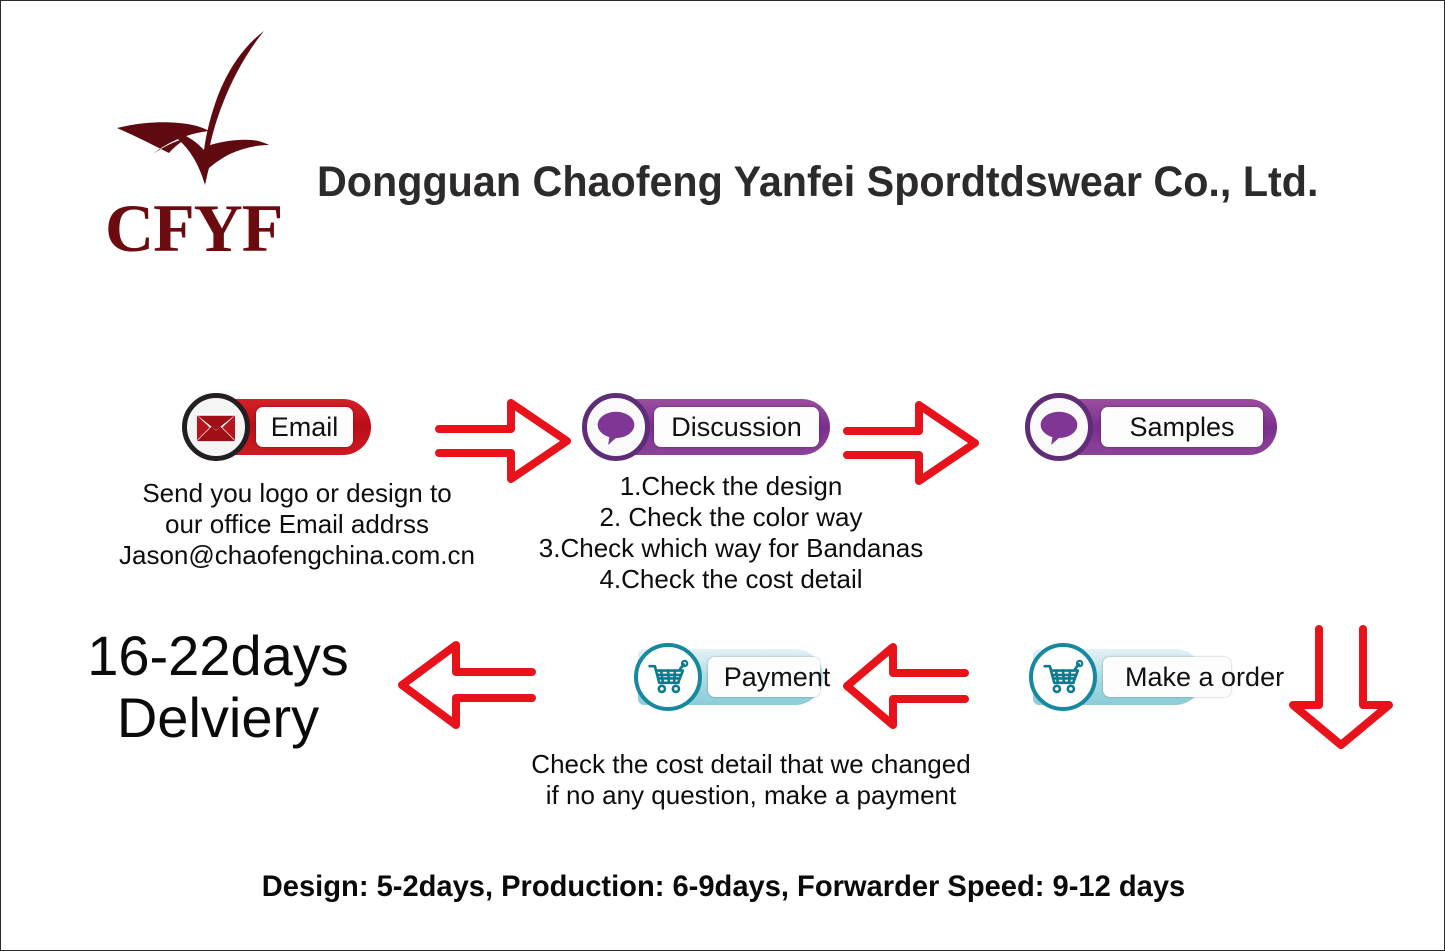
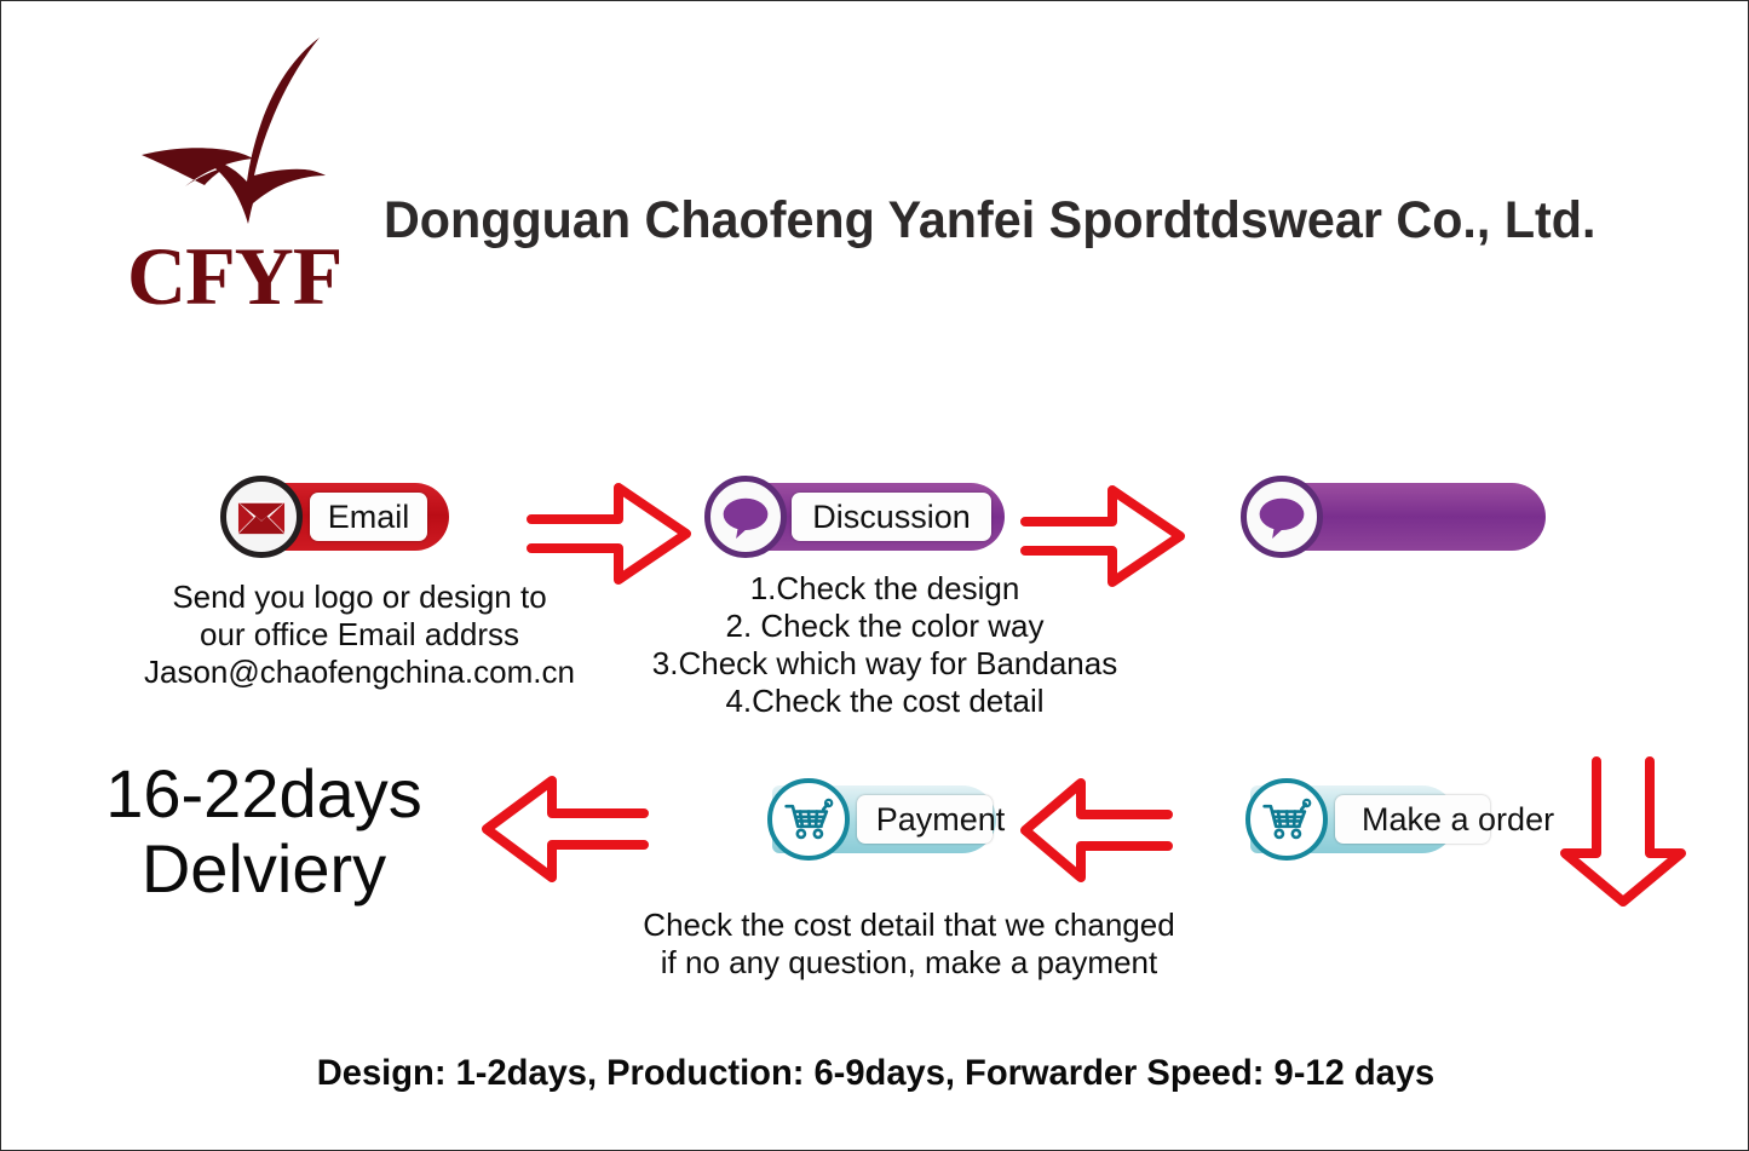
  CFYF
  Dongguan Chaofeng Yanfei Spordtdswear Co., Ltd.
  Email
  Discussion
- Samples
  Make a order
  Payment
  Send you logo or design to
  our office Email addrss
  Jason@chaofengchina.com.cn
  1.Check the design
  2. Check the color way
  3.Check which way for Bandanas
  4.Check the cost detail
  Check the cost detail that we changed
  if no any question, make a payment
  16-22days
  Delviery
- Design: 5-2days, Production: 6-9days, Forwarder Speed: 9-12 days
+ Design: 1-2days, Production: 6-9days, Forwarder Speed: 9-12 days
